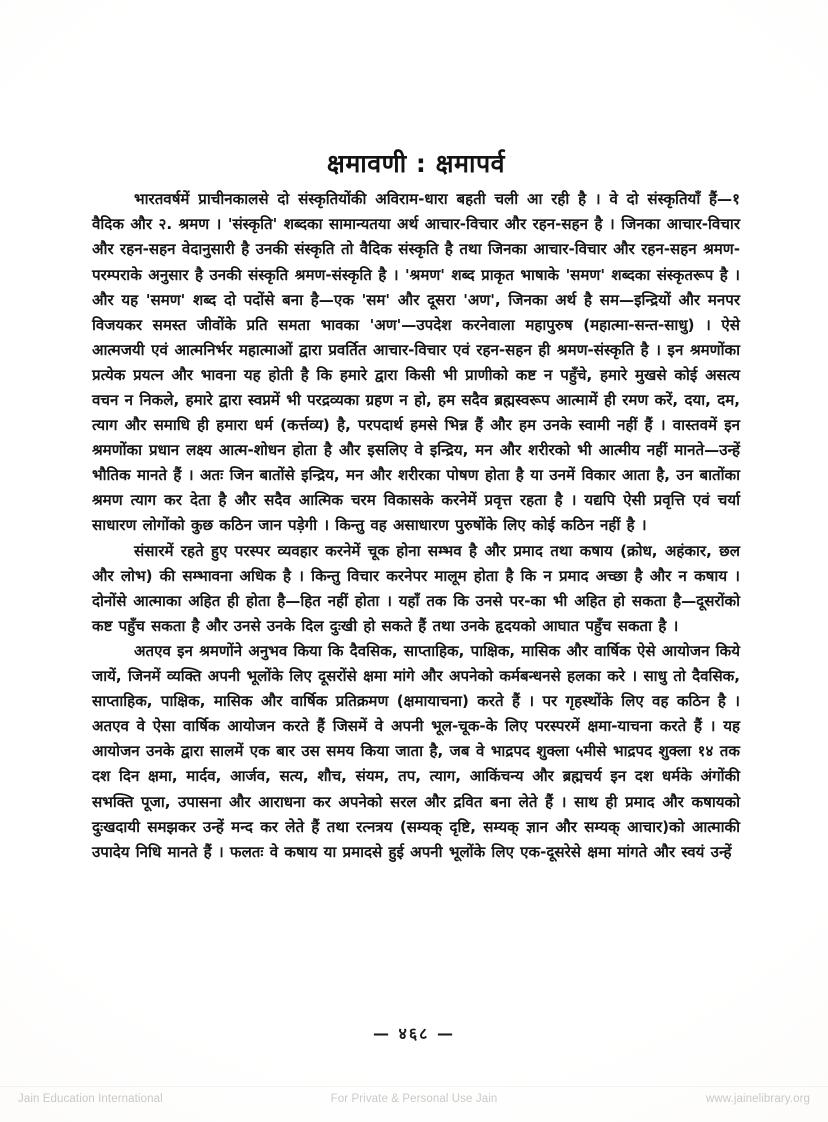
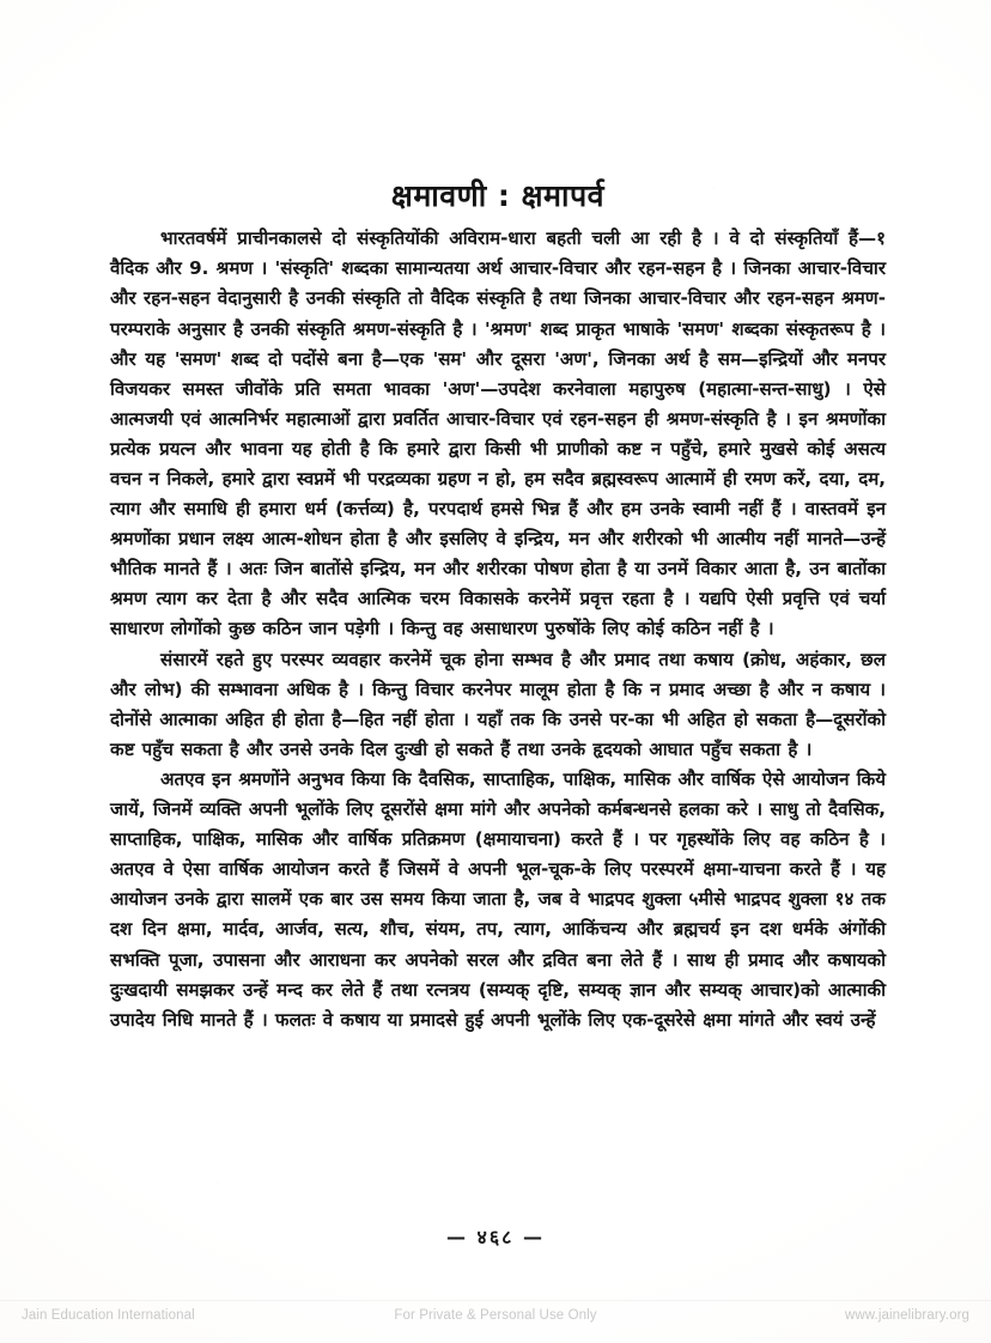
  क्षमावणी : क्षमापर्व
- भारतवर्षमें प्राचीनकालसे दो संस्कृतियोंकी अविराम-धारा बहती चली आ रही है । वे दो संस्कृतियाँ हैं—१ वैदिक और २. श्रमण । 'संस्कृति' शब्दका सामान्यतया अर्थ आचार-विचार और रहन-सहन है । जिनका आचार-विचार और रहन-सहन वेदानुसारी है उनकी संस्कृति तो वैदिक संस्कृति है तथा जिनका आचार-विचार और रहन-सहन श्रमण-परम्पराके अनुसार है उनकी संस्कृति श्रमण-संस्कृति है । 'श्रमण' शब्द प्राकृत भाषाके 'समण' शब्दका संस्कृतरूप है । और यह 'समण' शब्द दो पदोंसे बना है—एक 'सम' और दूसरा 'अण', जिनका अर्थ है सम—इन्द्रियों और मनपर विजयकर समस्त जीवोंके प्रति समता भावका 'अण'—उपदेश करनेवाला महापुरुष (महात्मा-सन्त-साधु) । ऐसे आत्मजयी एवं आत्मनिर्भर महात्माओं द्वारा प्रवर्तित आचार-विचार एवं रहन-सहन ही श्रमण-संस्कृति है । इन श्रमणोंका प्रत्येक प्रयत्न और भावना यह होती है कि हमारे द्वारा किसी भी प्राणीको कष्ट न पहुँचे, हमारे मुखसे कोई असत्य वचन न निकले, हमारे द्वारा स्वप्नमें भी परद्रव्यका ग्रहण न हो, हम सदैव ब्रह्मस्वरूप आत्मामें ही रमण करें, दया, दम, त्याग और समाधि ही हमारा धर्म (कर्त्तव्य) है, परपदार्थ हमसे भिन्न हैं और हम उनके स्वामी नहीं हैं । वास्तवमें इन श्रमणोंका प्रधान लक्ष्य आत्म-शोधन होता है और इसलिए वे इन्द्रिय, मन और शरीरको भी आत्मीय नहीं मानते—उन्हें भौतिक मानते हैं । अतः जिन बातोंसे इन्द्रिय, मन और शरीरका पोषण होता है या उनमें विकार आता है, उन बातोंका श्रमण त्याग कर देता है और सदैव आत्मिक चरम विकासके करनेमें प्रवृत्त रहता है । यद्यपि ऐसी प्रवृत्ति एवं चर्या साधारण लोगोंको कुछ कठिन जान पड़ेगी । किन्तु वह असाधारण पुरुषोंके लिए कोई कठिन नहीं है ।
+ भारतवर्षमें प्राचीनकालसे दो संस्कृतियोंकी अविराम-धारा बहती चली आ रही है । वे दो संस्कृतियाँ हैं—१ वैदिक और 9. श्रमण । 'संस्कृति' शब्दका सामान्यतया अर्थ आचार-विचार और रहन-सहन है । जिनका आचार-विचार और रहन-सहन वेदानुसारी है उनकी संस्कृति तो वैदिक संस्कृति है तथा जिनका आचार-विचार और रहन-सहन श्रमण-परम्पराके अनुसार है उनकी संस्कृति श्रमण-संस्कृति है । 'श्रमण' शब्द प्राकृत भाषाके 'समण' शब्दका संस्कृतरूप है । और यह 'समण' शब्द दो पदोंसे बना है—एक 'सम' और दूसरा 'अण', जिनका अर्थ है सम—इन्द्रियों और मनपर विजयकर समस्त जीवोंके प्रति समता भावका 'अण'—उपदेश करनेवाला महापुरुष (महात्मा-सन्त-साधु) । ऐसे आत्मजयी एवं आत्मनिर्भर महात्माओं द्वारा प्रवर्तित आचार-विचार एवं रहन-सहन ही श्रमण-संस्कृति है । इन श्रमणोंका प्रत्येक प्रयत्न और भावना यह होती है कि हमारे द्वारा किसी भी प्राणीको कष्ट न पहुँचे, हमारे मुखसे कोई असत्य वचन न निकले, हमारे द्वारा स्वप्नमें भी परद्रव्यका ग्रहण न हो, हम सदैव ब्रह्मस्वरूप आत्मामें ही रमण करें, दया, दम, त्याग और समाधि ही हमारा धर्म (कर्त्तव्य) है, परपदार्थ हमसे भिन्न हैं और हम उनके स्वामी नहीं हैं । वास्तवमें इन श्रमणोंका प्रधान लक्ष्य आत्म-शोधन होता है और इसलिए वे इन्द्रिय, मन और शरीरको भी आत्मीय नहीं मानते—उन्हें भौतिक मानते हैं । अतः जिन बातोंसे इन्द्रिय, मन और शरीरका पोषण होता है या उनमें विकार आता है, उन बातोंका श्रमण त्याग कर देता है और सदैव आत्मिक चरम विकासके करनेमें प्रवृत्त रहता है । यद्यपि ऐसी प्रवृत्ति एवं चर्या साधारण लोगोंको कुछ कठिन जान पड़ेगी । किन्तु वह असाधारण पुरुषोंके लिए कोई कठिन नहीं है ।
  संसारमें रहते हुए परस्पर व्यवहार करनेमें चूक होना सम्भव है और प्रमाद तथा कषाय (क्रोध, अहंकार, छल और लोभ) की सम्भावना अधिक है । किन्तु विचार करनेपर मालूम होता है कि न प्रमाद अच्छा है और न कषाय । दोनोंसे आत्माका अहित ही होता है—हित नहीं होता । यहाँ तक कि उनसे पर-का भी अहित हो सकता है—दूसरोंको कष्ट पहुँच सकता है और उनसे उनके दिल दुःखी हो सकते हैं तथा उनके हृदयको आघात पहुँच सकता है ।
  अतएव इन श्रमणोंने अनुभव किया कि दैवसिक, साप्ताहिक, पाक्षिक, मासिक और वार्षिक ऐसे आयोजन किये जायें, जिनमें व्यक्ति अपनी भूलोंके लिए दूसरोंसे क्षमा मांगे और अपनेको कर्मबन्धनसे हलका करे । साधु तो दैवसिक, साप्ताहिक, पाक्षिक, मासिक और वार्षिक प्रतिक्रमण (क्षमायाचना) करते हैं । पर गृहस्थोंके लिए वह कठिन है । अतएव वे ऐसा वार्षिक आयोजन करते हैं जिसमें वे अपनी भूल-चूक-के लिए परस्परमें क्षमा-याचना करते हैं । यह आयोजन उनके द्वारा सालमें एक बार उस समय किया जाता है, जब वे भाद्रपद शुक्ला ५मीसे भाद्रपद शुक्ला १४ तक दश दिन क्षमा, मार्दव, आर्जव, सत्य, शौच, संयम, तप, त्याग, आकिंचन्य और ब्रह्मचर्य इन दश धर्मके अंगोंकी सभक्ति पूजा, उपासना और आराधना कर अपनेको सरल और द्रवित बना लेते हैं । साथ ही प्रमाद और कषायको दुःखदायी समझकर उन्हें मन्द कर लेते हैं तथा रत्नत्रय (सम्यक् दृष्टि, सम्यक् ज्ञान और सम्यक् आचार)को आत्माकी उपादेय निधि मानते हैं । फलतः वे कषाय या प्रमादसे हुई अपनी भूलोंके लिए एक-दूसरेसे क्षमा मांगते और स्वयं उन्हें
  — ४६८ —
  Jain Education International
- For Private & Personal Use Jain
+ For Private & Personal Use Only
  www.jainelibrary.org
